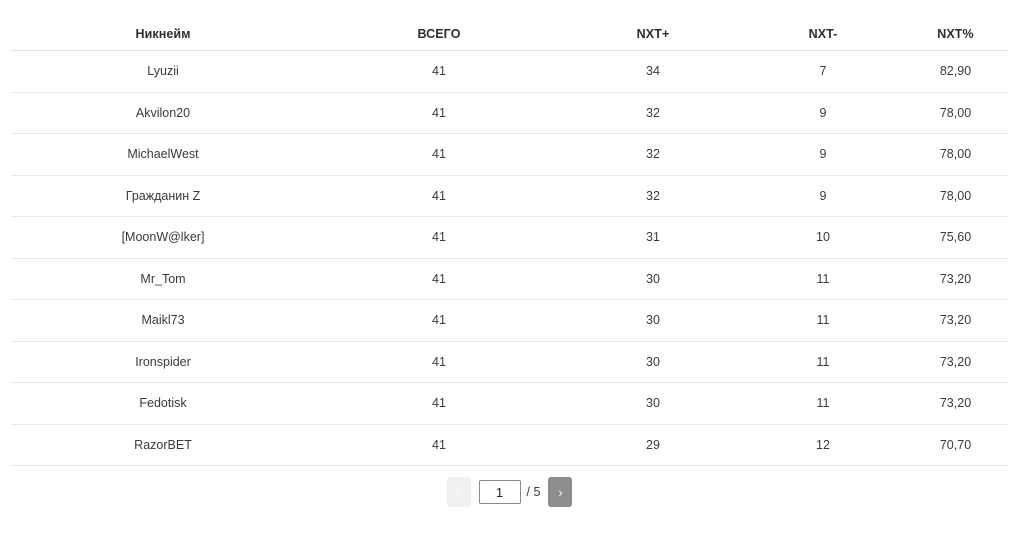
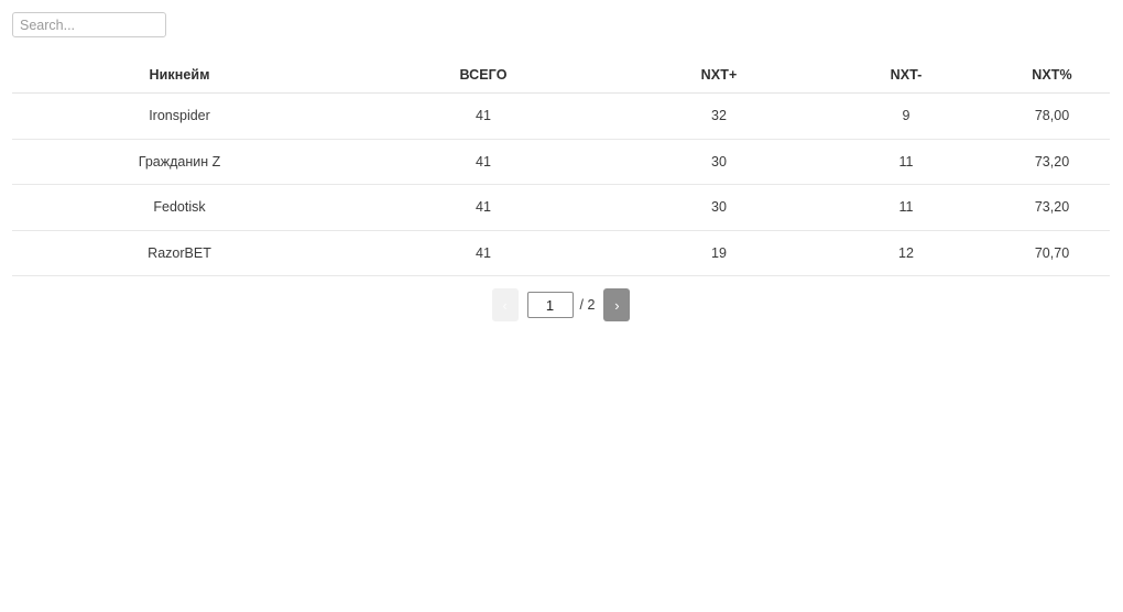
+ Search...
  Никнейм	ВСЕГО	NXT+	NXT-	NXT%
- Lyuzii	41	34	7	82,90
- Akvilon20	41	32	9	78,00
- MichaelWest	41	32	9	78,00
- Гражданин Z	41	32	9	78,00
+ Ironspider	41	32	9	78,00
- [MoonW@lker]	41	31	10	75,60
- Mr_Tom	41	30	11	73,20
- Maikl73	41	30	11	73,20
- Ironspider	41	30	11	73,20
+ Гражданин Z	41	30	11	73,20
  Fedotisk	41	30	11	73,20
- RazorBET	41	29	12	70,70
+ RazorBET	41	19	12	70,70
  1
- / 5
+ / 2
  ›
